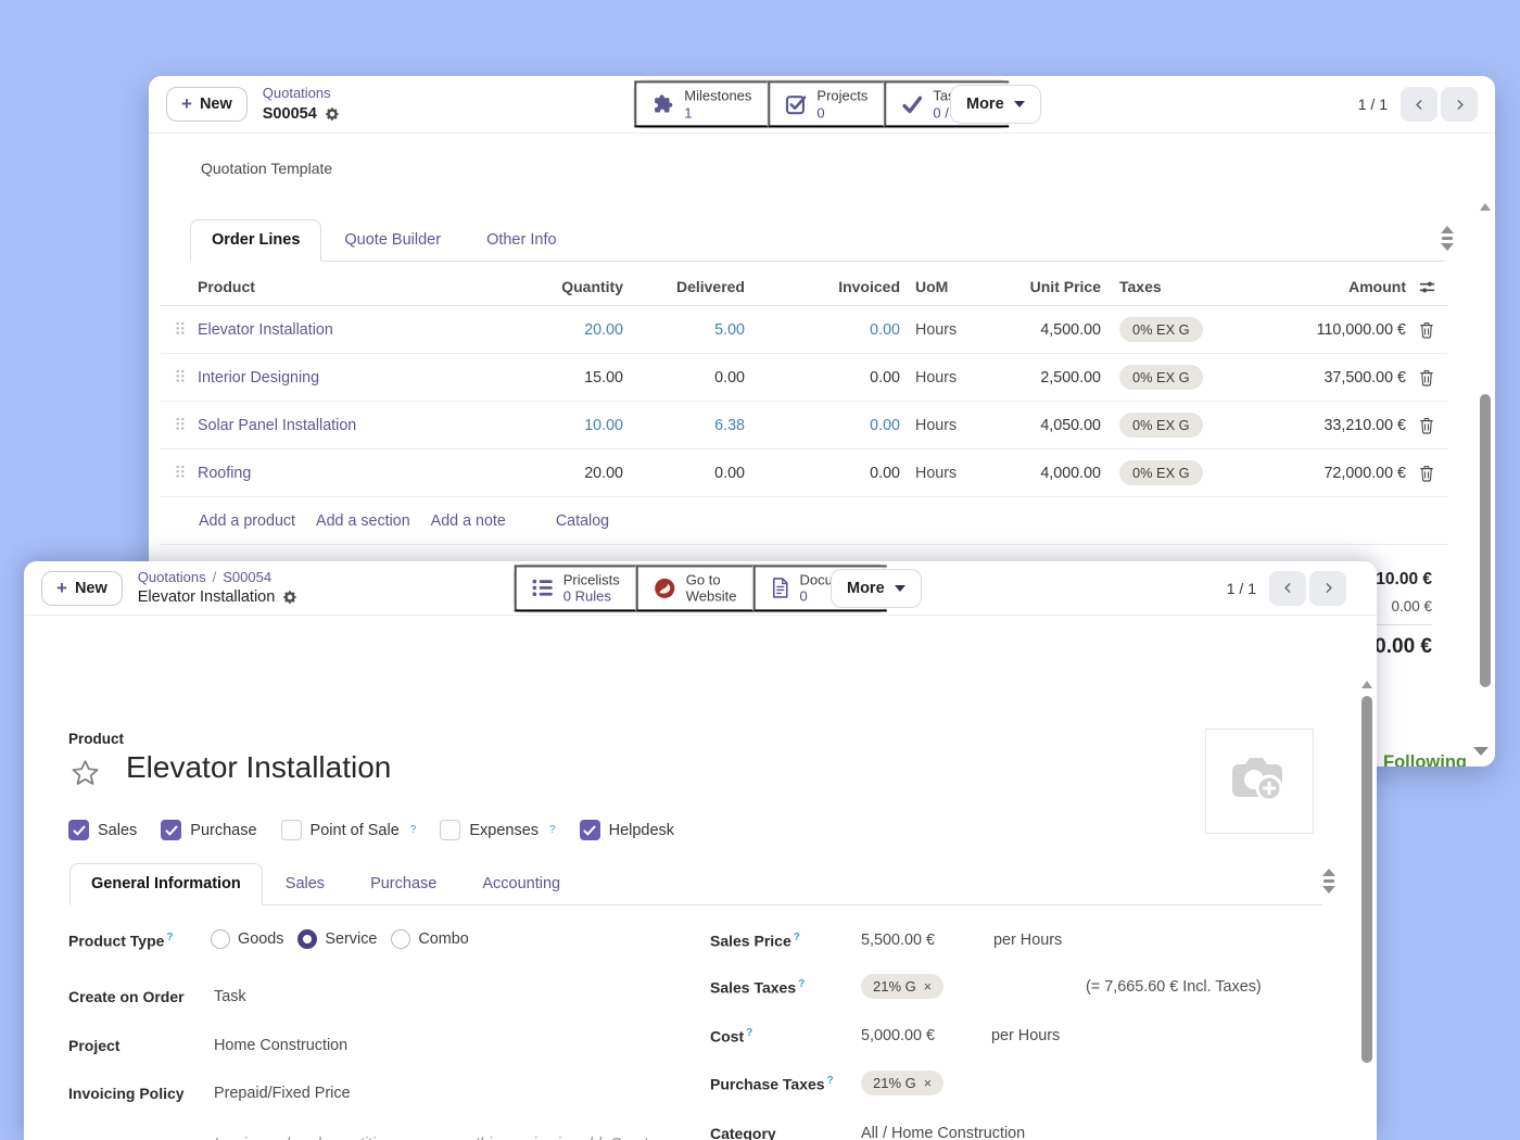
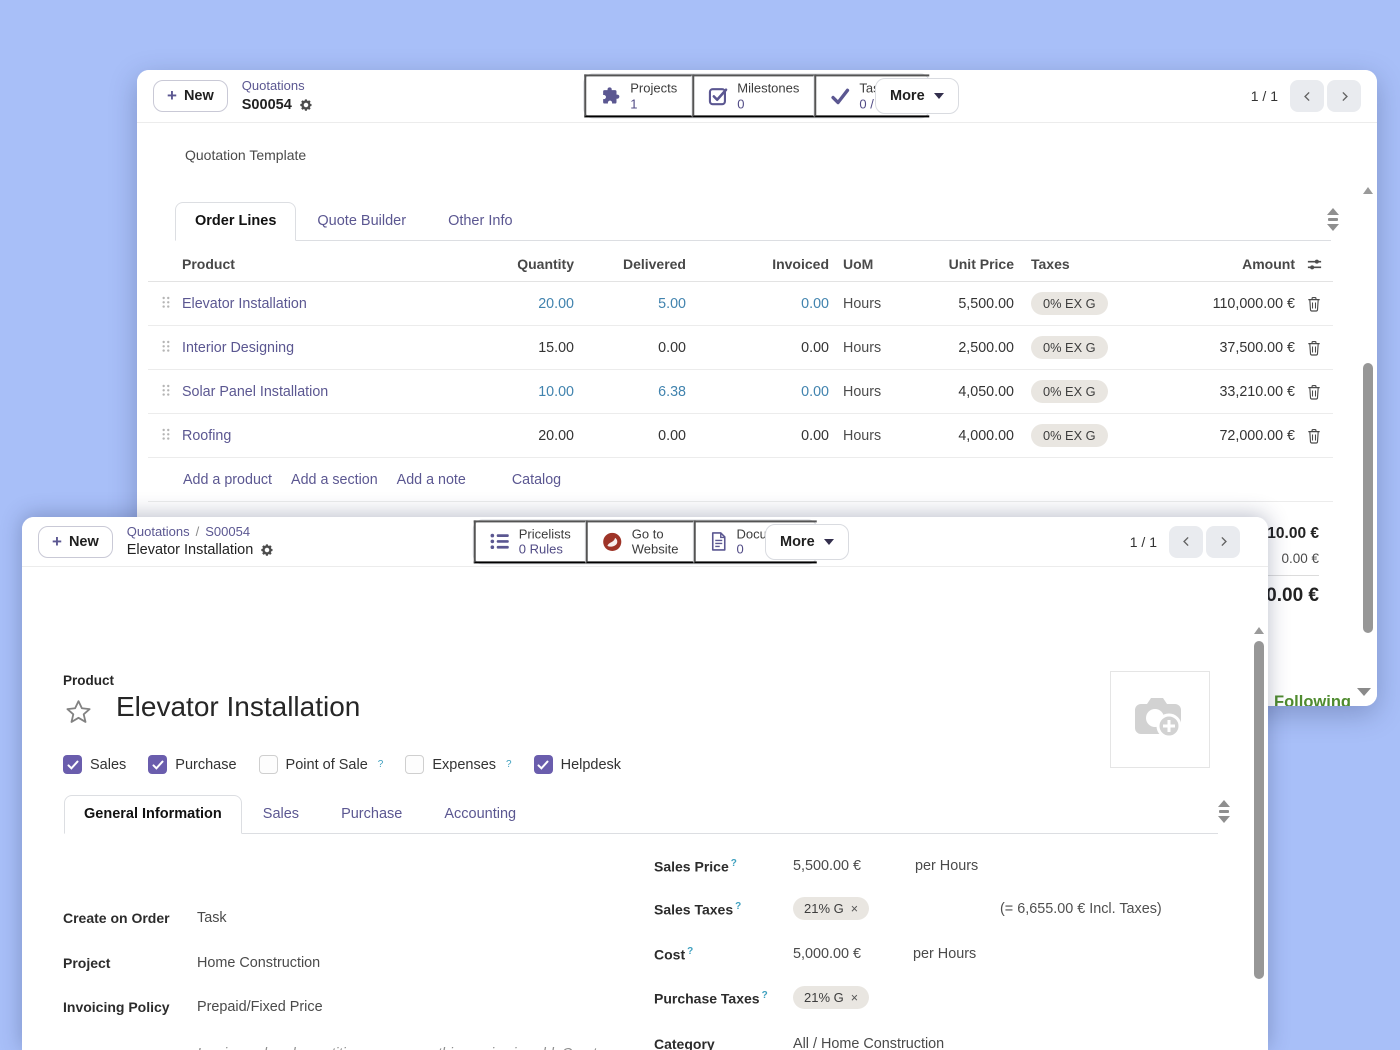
  +
  New
  Quotations
  S00054
- Milestones
+ Projects
  1
- Projects
+ Milestones
  0
  More
  1 / 1
  Quotation Template
  Order Lines
  Quote Builder
  Other Info
  Product
  Quantity
  Delivered
  Invoiced
  UoM
  Unit Price
  Taxes
  Amount
  Elevator Installation
  20.00
  5.00
  0.00
  Hours
- 4,500.00
+ 5,500.00
  0% EX G
  110,000.00 €
  Interior Designing
  15.00
  0.00
  0.00
  Hours
  2,500.00
  0% EX G
  37,500.00 €
  Solar Panel Installation
  10.00
  6.38
  0.00
  Hours
  4,050.00
  0% EX G
  33,210.00 €
  Roofing
  20.00
  0.00
  0.00
  Hours
  4,000.00
  0% EX G
  72,000.00 €
  Add a product
  Add a section
  Add a note
  Catalog
  0.00 €
  Following
  +
  New
  Quotations
  /
  S00054
  Elevator Installation
  Pricelists
  0 Rules
  Go to
  Website
  0
  More
  1 / 1
  Product
  Elevator Installation
  Sales
  Purchase
  Point of Sale
  ?
  Expenses
  ?
  Helpdesk
  General Information
  Sales
  Purchase
  Accounting
- Product Type ?
- Goods
- Service
- Combo
  Create on Order
  Task
  Project
  Home Construction
  Invoicing Policy
  Prepaid/Fixed Price
  Sales Price ?
  5,500.00 €
  per Hours
  Sales Taxes ?
  21% G
  ×
- (= 7,665.60 € Incl. Taxes)
+ (= 6,655.00 € Incl. Taxes)
  Cost ?
  5,000.00 €
  per Hours
  Purchase Taxes ?
  21% G
  ×
  Category
  All / Home Construction
